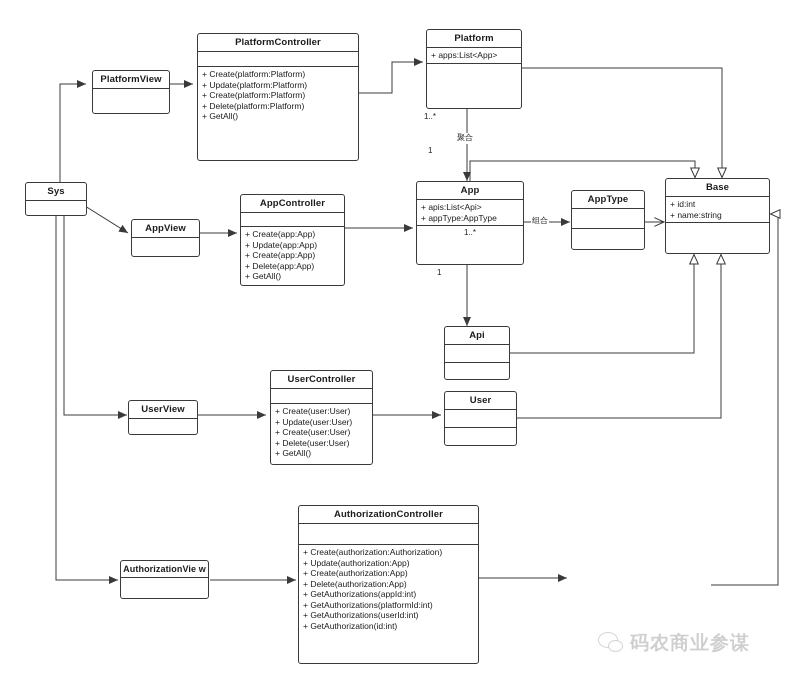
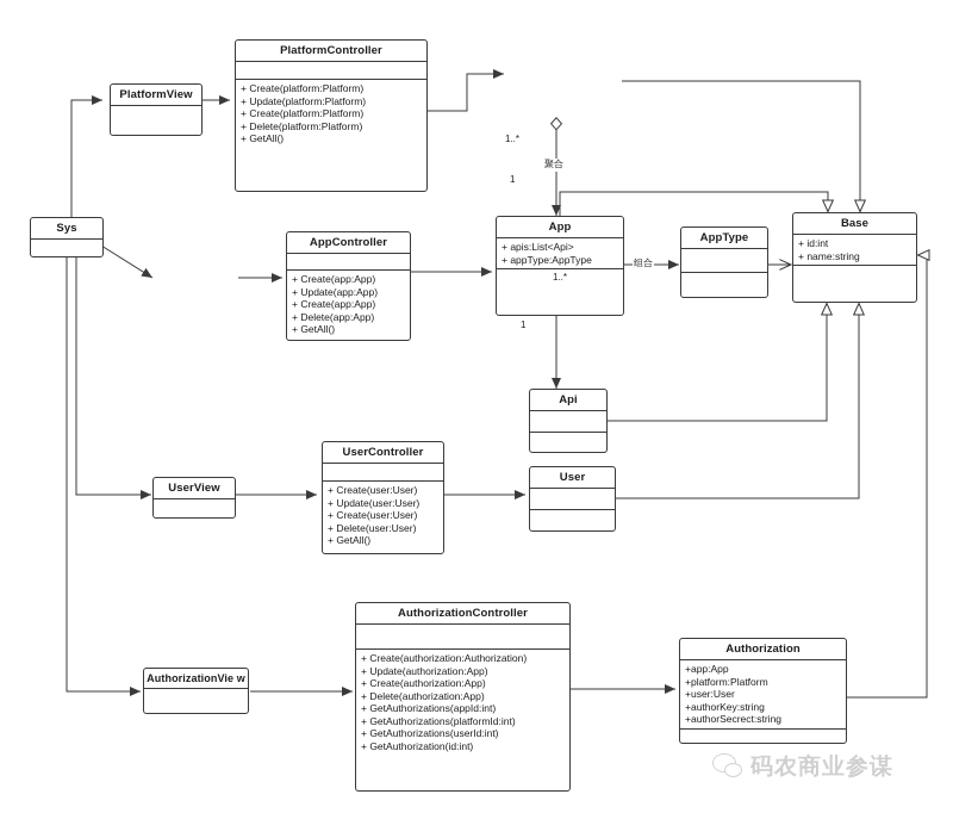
  Sys
  PlatformView
- AppView
  UserView
  AuthorizationVie w
  PlatformController
  + Create(platform:Platform)
  + Update(platform:Platform)
  + Create(platform:Platform)
  + Delete(platform:Platform)
  + GetAll()
  AppController
  + Create(app:App)
  + Update(app:App)
  + Create(app:App)
  + Delete(app:App)
  + GetAll()
  UserController
  + Create(user:User)
  + Update(user:User)
  + Create(user:User)
  + Delete(user:User)
  + GetAll()
  AuthorizationController
  + Create(authorization:Authorization)
  + Update(authorization:App)
  + Create(authorization:App)
  + Delete(authorization:App)
  + GetAuthorizations(appId:int)
  + GetAuthorizations(platformId:int)
  + GetAuthorizations(userId:int)
  + GetAuthorization(id:int)
- Platform
- + apps:List<App>
  App
  + apis:List<Api>
  + appType:AppType
  1..*
  AppType
  Base
  + id:int
  + name:string
  Api
  User
+ Authorization
+ +app:App
+ +platform:Platform
+ +user:User
+ +authorKey:string
+ +authorSecrect:string
  1..*
  1
  聚合
  1
  组合
  码农商业参谋
